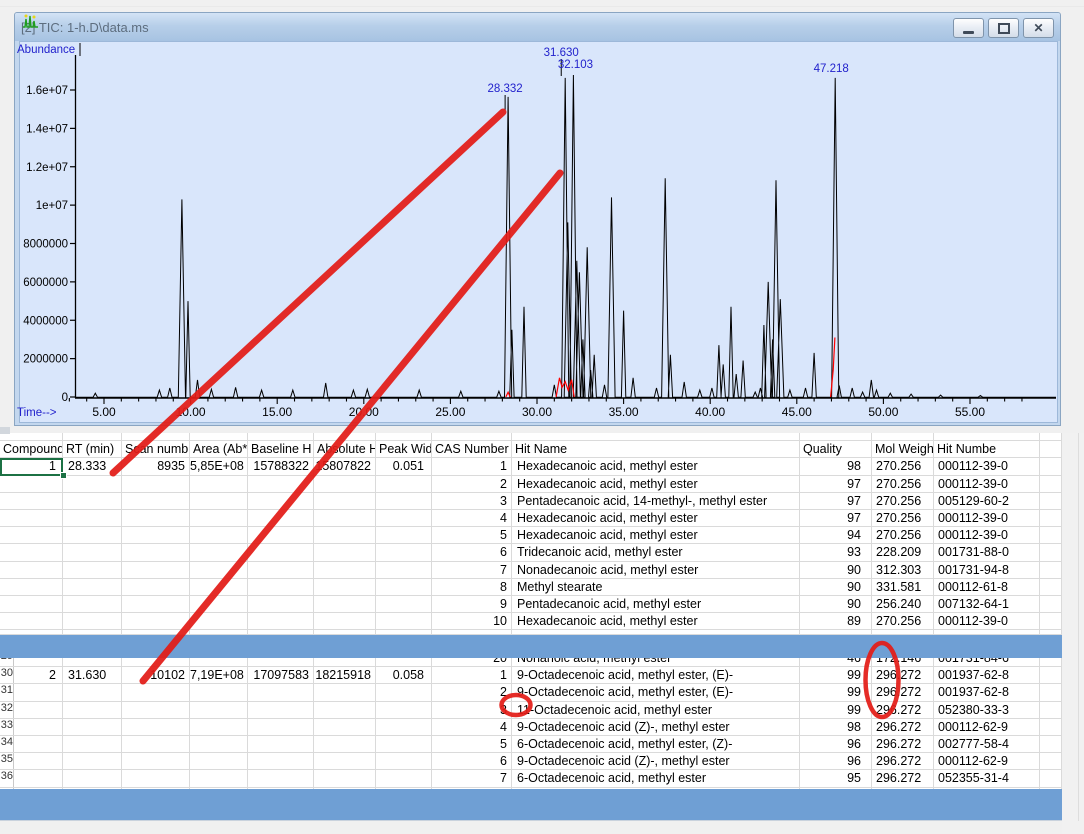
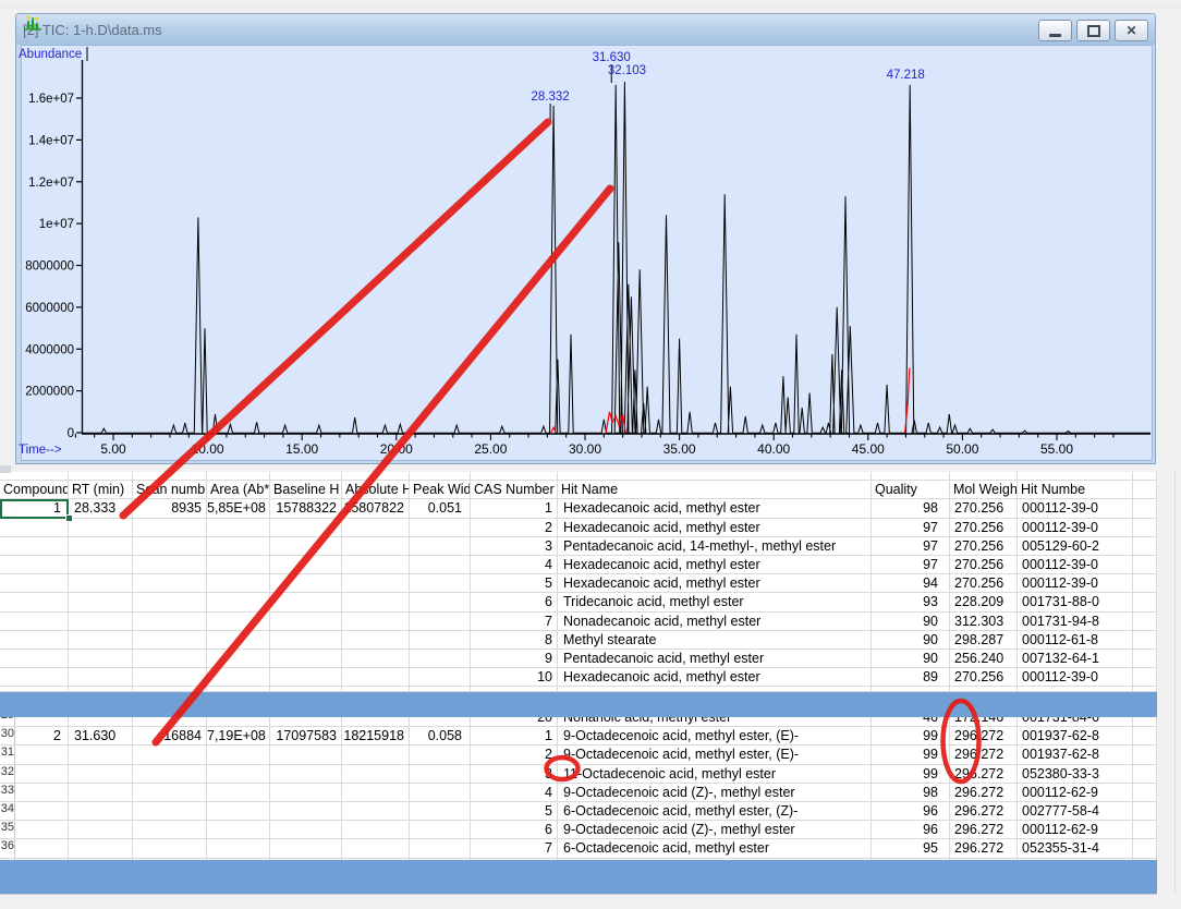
  [ TIC: 1-h.D\data.ms
  ✕
  Compound
  RT (min)
  Sn numb
  Area (Ab*
  Baseline H
  Abolute H
  Peak Wid
  CAS Number
  Hit Name
  Quality
  Mol Weigh
  Hit Numbe
  1
  28.333
  8935
  5,85E+08
  15788322
  5807822
  0.051
  1
  Hexadecanoic acid, methyl ester
  98
  270.256
  000112-39-0
  2
  Hexadecanoic acid, methyl ester
  97
  270.256
  000112-39-0
  3
  Pentadecanoic acid, 14-methyl-, methyl ester
  97
  270.256
  005129-60-2
  4
  Hexadecanoic acid, methyl ester
  97
  270.256
  000112-39-0
  5
  Hexadecanoic acid, methyl ester
  94
  270.256
  000112-39-0
  6
  Tridecanoic acid, methyl ester
  93
  228.209
  001731-88-0
  7
  Nonadecanoic acid, methyl ester
  90
  312.303
  001731-94-8
  8
  Methyl stearate
  90
- 331.581
+ 298.287
  000112-61-8
  9
  Pentadecanoic acid, methyl ester
  90
  256.240
  007132-64-1
  10
  Hexadecanoic acid, methyl ester
  89
  270.256
  000112-39-0
  20
  Nonanoic acid, methyl ester
  46
  17.146
  001731-84-6
  2
  31.630
- 10102
+ 16884
  7,19E+08
  17097583
  18215918
  0.058
  1
  9-Octadecenoic acid, methyl ester, (E)-
  99
  296272
  001937-62-8
  30
  2
  9-Octadecenoic acid, methyl ester, (E)-
  99
  296272
  001937-62-8
  31
  1-Octadecenoic acid, methyl ester
  99
  29.272
  052380-33-3
  32
  4
  9-Octadecenoic acid (Z)-, methyl ester
  98
  296.272
  000112-62-9
  33
  5
  6-Octadecenoic acid, methyl ester, (Z)-
  96
  296.272
  002777-58-4
  34
  6
  9-Octadecenoic acid (Z)-, methyl ester
  96
  296.272
  000112-62-9
  35
  7
  6-Octadecenoic acid, methyl ester
  95
  296.272
  052355-31-4
  36
  1.6e+07
  1.4e+07
  1.2e+07
  1e+07
  8000000
  6000000
  4000000
  2000000
  0
  5.00
  0.00
  15.00
  2000
  25.00
  30.00
  35.00
  40.00
  45.00
  50.00
  55.00
  Abundance
  Time-->
  28.332
  31.630
  32.103
  47.218
